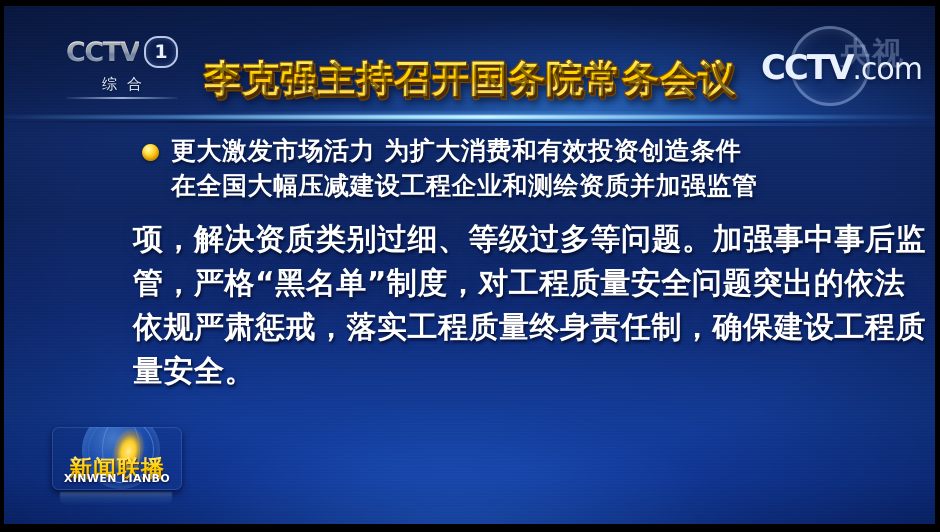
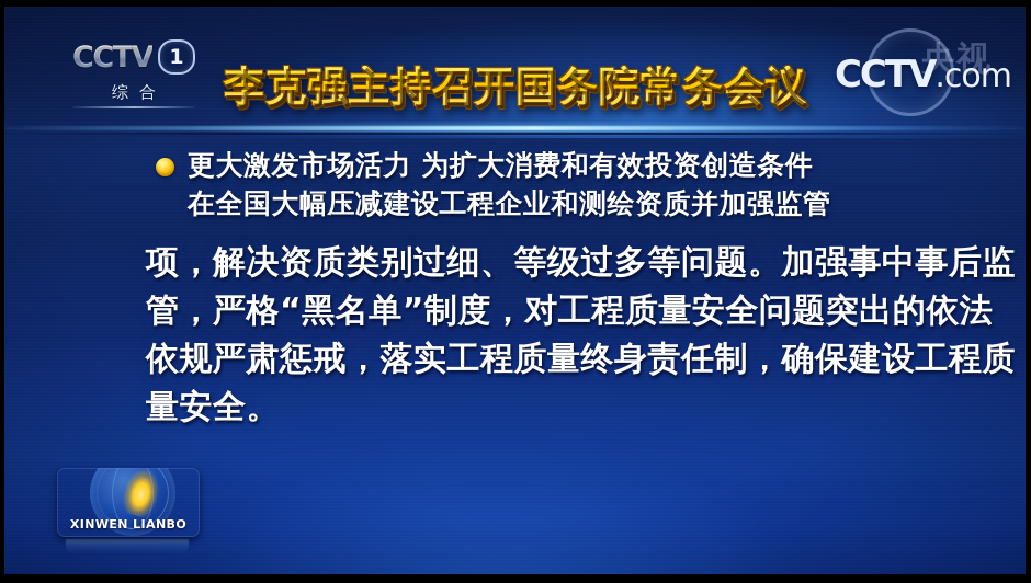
  CCTV
  1
  央视
  李克强主持召开国务院常务会议
  更大激发市场活力 为扩大消费和有效投资创造条件
  在全国大幅压减建设工程企业和测绘资质并加强监管
  项，解决资质类别过细、等级过多等问题。加强事中事后监
  管，严格“黑名单”制度，对工程质量安全问题突出的依法
  依规严肃惩戒，落实工程质量终身责任制，确保建设工程质
  量安全。
- 新闻联播
  XINWEN LIANBO
